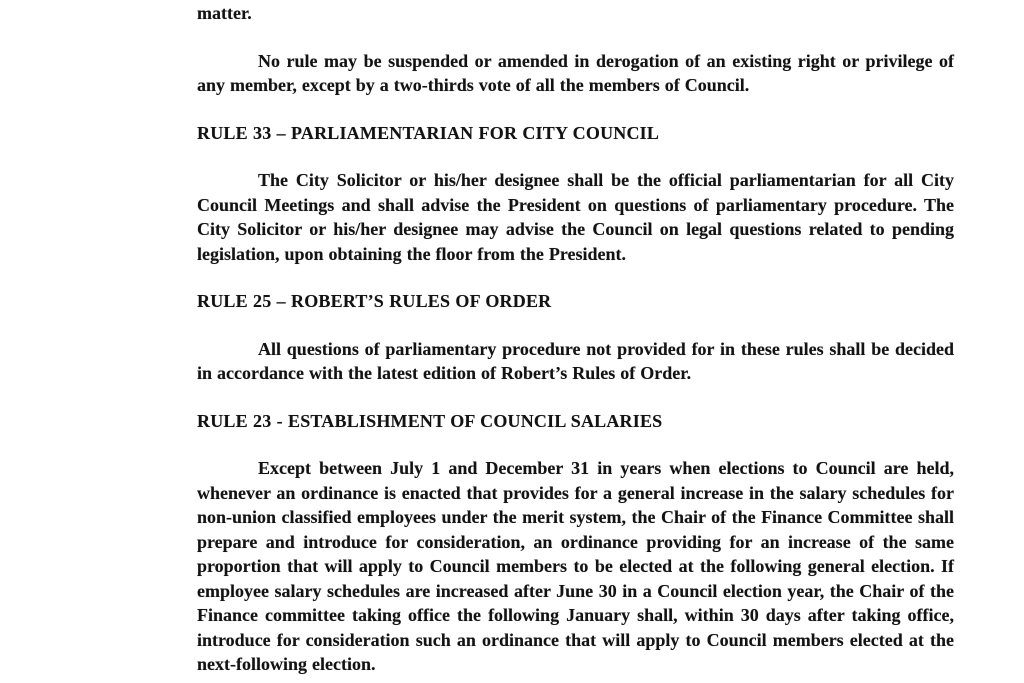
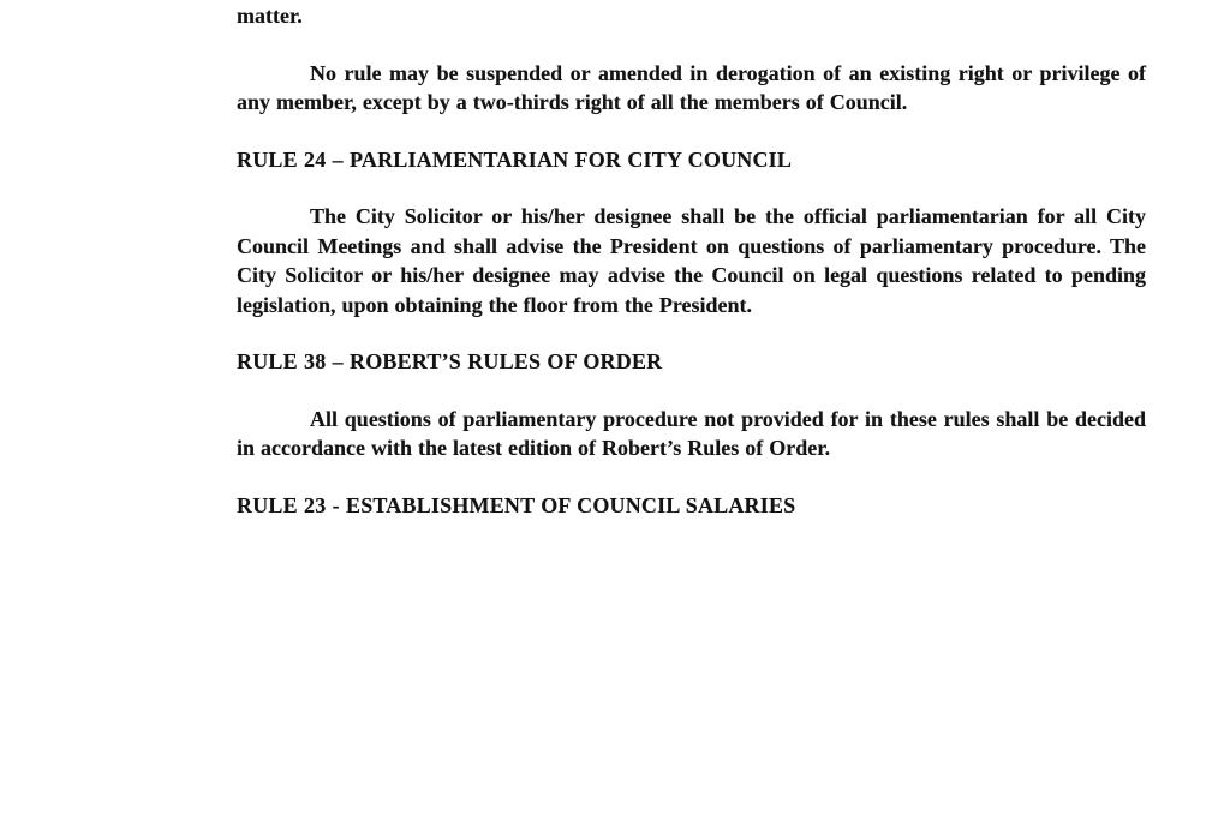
  matter.
- No rule may be suspended or amended in derogation of an existing right or privilege of any member, except by a two-thirds vote of all the members of Council.
+ No rule may be suspended or amended in derogation of an existing right or privilege of any member, except by a two-thirds right of all the members of Council.
- RULE 33 – PARLIAMENTARIAN FOR CITY COUNCIL
+ RULE 24 – PARLIAMENTARIAN FOR CITY COUNCIL
  The City Solicitor or his/her designee shall be the official parliamentarian for all City Council Meetings and shall advise the President on questions of parliamentary procedure. The City Solicitor or his/her designee may advise the Council on legal questions related to pending legislation, upon obtaining the floor from the President.
- RULE 25 – ROBERT’S RULES OF ORDER
+ RULE 38 – ROBERT’S RULES OF ORDER
  All questions of parliamentary procedure not provided for in these rules shall be decided in accordance with the latest edition of Robert’s Rules of Order.
  RULE 23 - ESTABLISHMENT OF COUNCIL SALARIES
- Except between July 1 and December 31 in years when elections to Council are held, whenever an ordinance is enacted that provides for a general increase in the salary schedules for non-union classified employees under the merit system, the Chair of the Finance Committee shall prepare and introduce for consideration, an ordinance providing for an increase of the same proportion that will apply to Council members to be elected at the following general election. If employee salary schedules are increased after June 30 in a Council election year, the Chair of the Finance committee taking office the following January shall, within 30 days after taking office, introduce for consideration such an ordinance that will apply to Council members elected at the next-following election.
